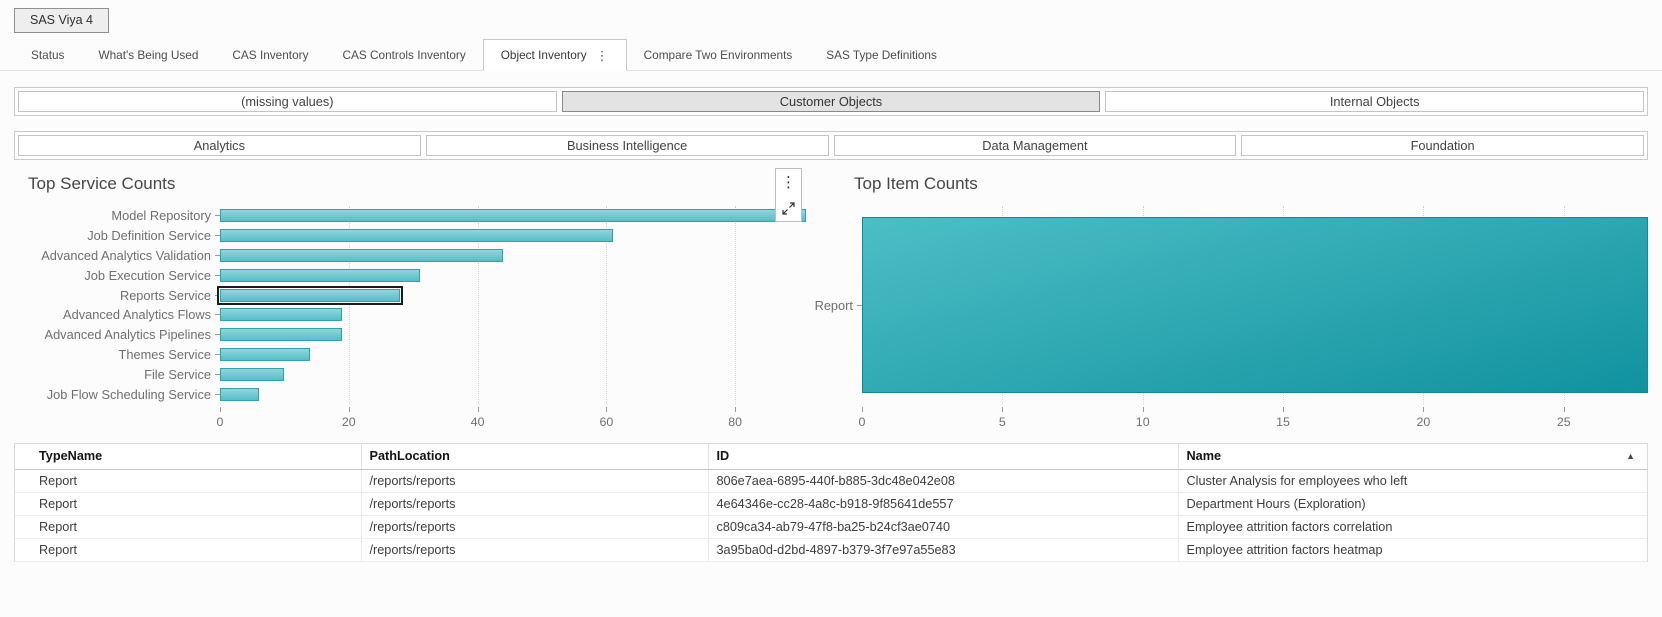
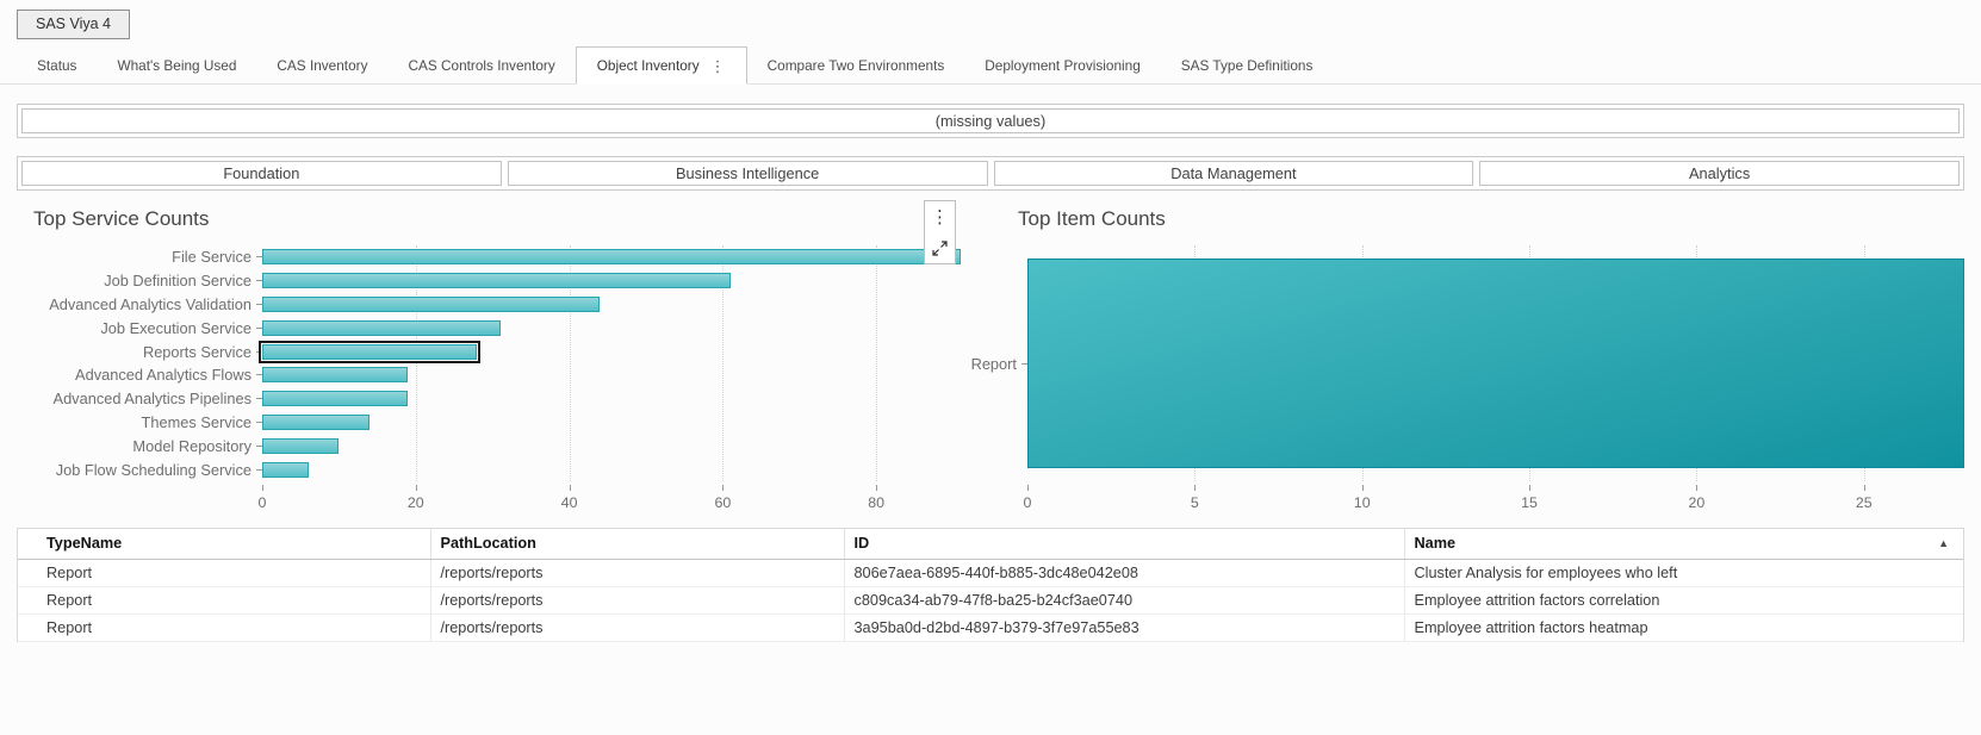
  SAS Viya 4
  Status
  What's Being Used
  CAS Inventory
  CAS Controls Inventory
  Object Inventory
  ⋮
  Compare Two Environments
+ Deployment Provisioning
  SAS Type Definitions
  (missing values)
- Customer Objects
- Internal Objects
- Analytics
+ Foundation
  Business Intelligence
  Data Management
- Foundation
+ Analytics
  Top Service Counts
  ⋮
- Model Repository
+ File Service
  Job Definition Service
  Advanced Analytics Validation
  Job Execution Service
  Reports Service
  Advanced Analytics Flows
  Advanced Analytics Pipelines
  Themes Service
- File Service
+ Model Repository
  Job Flow Scheduling Service
  0
  20
  40
  60
  80
  Top Item Counts
  Report
  0
  5
  10
  15
  20
  25
  TypeName	PathLocation	ID	Name ▲
  Report	/reports/reports	806e7aea-6895-440f-b885-3dc48e042e08	Cluster Analysis for employees who left
- Report	/reports/reports	4e64346e-cc28-4a8c-b918-9f85641de557	Department Hours (Exploration)
  Report	/reports/reports	c809ca34-ab79-47f8-ba25-b24cf3ae0740	Employee attrition factors correlation
  Report	/reports/reports	3a95ba0d-d2bd-4897-b379-3f7e97a55e83	Employee attrition factors heatmap
